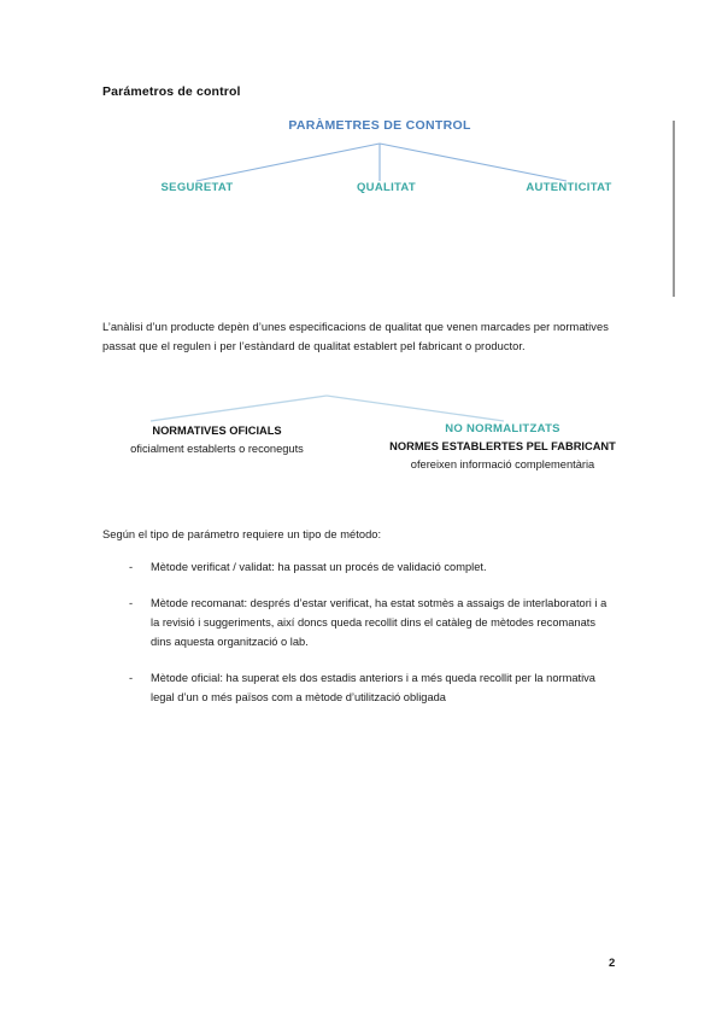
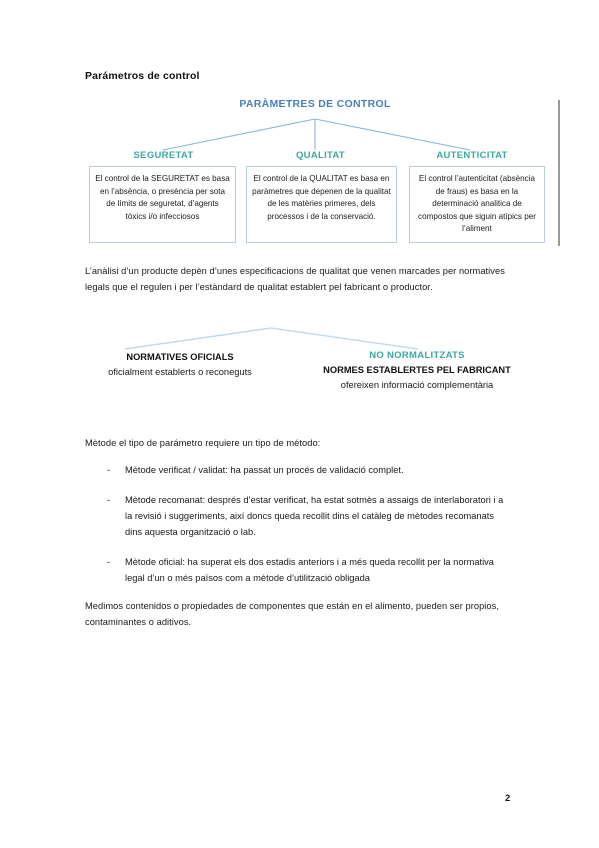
  Parámetros de control
  PARÀMETRES DE CONTROL
  SEGURETAT
  QUALITAT
  AUTENTICITAT
+ El control de la SEGURETAT es basa en l’absència, o presència per sota de límits de seguretat, d’agents tòxics i/o infecciosos
+ El control de la QUALITAT es basa en paràmetres que depenen de la qualitat de les matèries primeres, dels processos i de la conservació.
+ El control l’autenticitat (absència de fraus) es basa en la determinació analitica de compostos que siguin atípics per l’aliment
- L’anàlisi d’un producte depèn d’unes especificacions de qualitat que venen marcades per normatives passat que el regulen i per l’estàndard de qualitat establert pel fabricant o productor.
+ L’anàlisi d’un producte depèn d’unes especificacions de qualitat que venen marcades per normatives legals que el regulen i per l’estàndard de qualitat establert pel fabricant o productor.
  NORMATIVES OFICIALS
  oficialment establerts o reconeguts
  NO NORMALITZATS
  NORMES ESTABLERTES PEL FABRICANT
  ofereixen informació complementària
- Según el tipo de parámetro requiere un tipo de método:
+ Mètode el tipo de parámetro requiere un tipo de método:
  -
  Mètode verificat / validat: ha passat un procés de validació complet.
  -
  Mètode recomanat: després d’estar verificat, ha estat sotmès a assaigs de interlaboratori i a la revisió i suggeriments, així doncs queda recollit dins el catàleg de mètodes recomanats dins aquesta organització o lab.
  -
  Mètode oficial: ha superat els dos estadis anteriors i a més queda recollit per la normativa legal d’un o més països com a mètode d’utilització obligada
+ Medimos contenidos o propiedades de componentes que están en el alimento, pueden ser propios, contaminantes o aditivos.
  2
